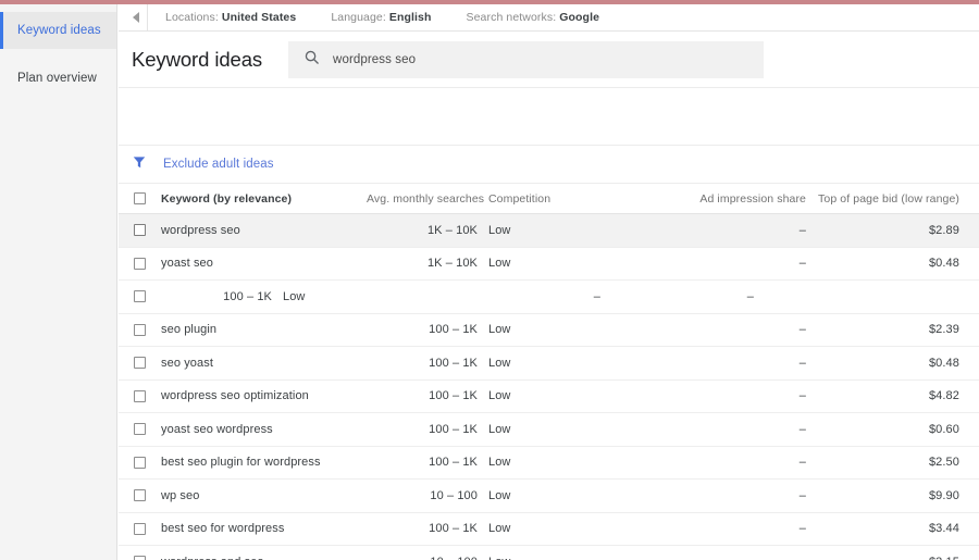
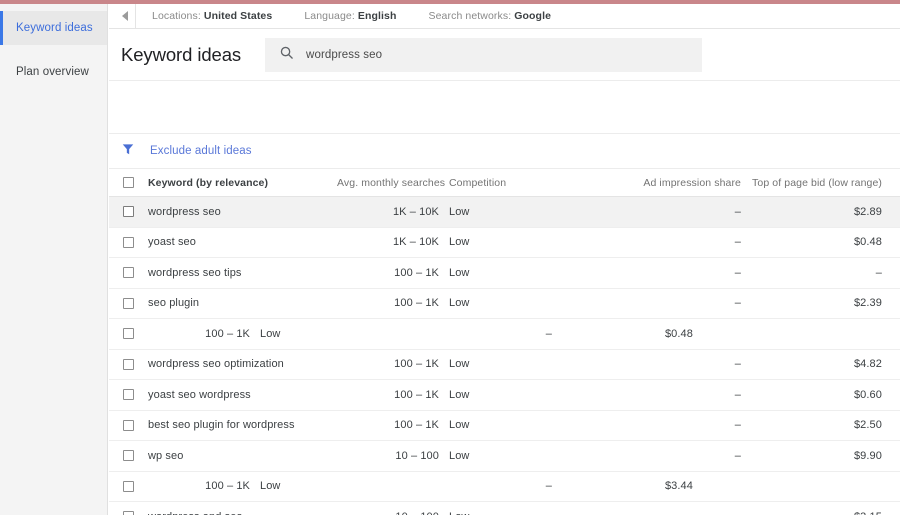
  Keyword ideas
  Plan overview
  Locations: United States
  Language: English
  Search networks: Google
  Keyword ideas
  wordpress seo
  Exclude adult ideas
  Keyword (by relevance)
  Avg. monthly searche
  Competition
  Ad impression share
  Top of page bid (low range)
  wordpress seo
  1K – 10K
  Low
  –
  $2.89
  yoast seo
  1K – 10K
  Low
  –
  $0.48
+ wordpress seo tips
  100 – 1K
  Low
  –
  –
  seo plugin
  100 – 1K
  Low
  –
  $2.39
- seo yoast
  100 – 1K
  Low
  –
  $0.48
  wordpress seo optimization
  100 – 1K
  Low
  –
  $4.82
  yoast seo wordpress
  100 – 1K
  Low
  –
  $0.60
  best seo plugin for wordpress
  100 – 1K
  Low
  –
  $2.50
  wp seo
  10 – 100
  Low
  –
  $9.90
- best seo for wordpress
  100 – 1K
  Low
  –
  $3.44
